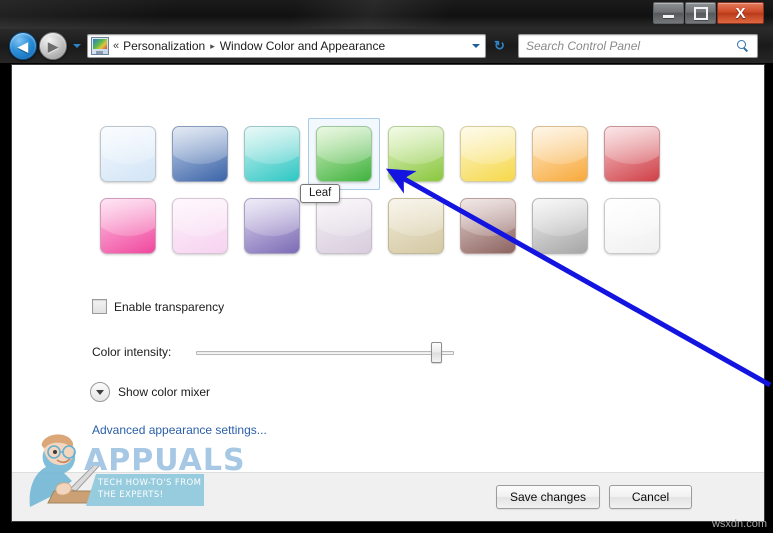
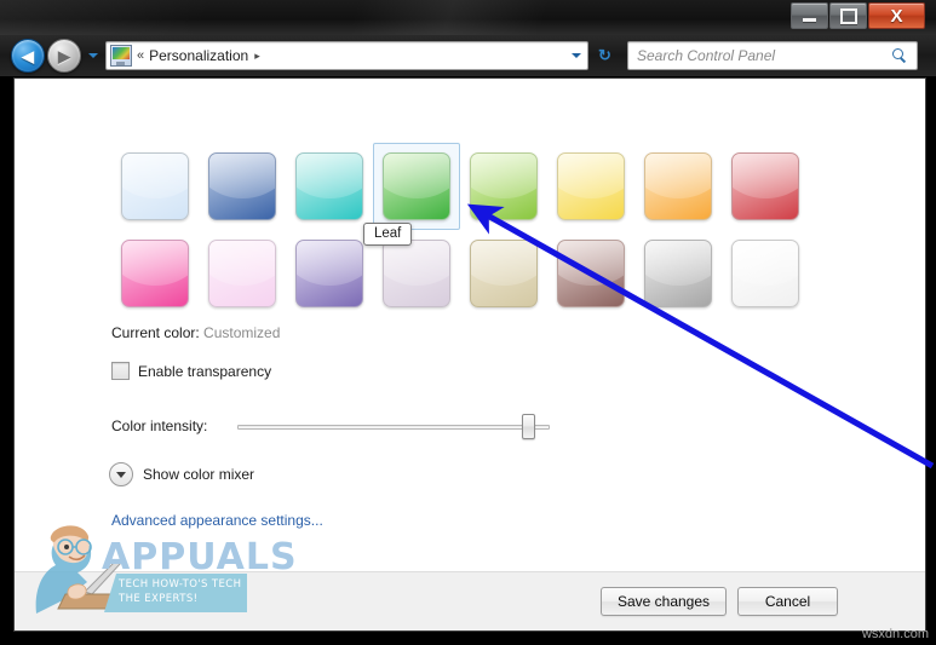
  X
  ◀
  ▶
  «
  Personalization
  ▸
- Window Color and Appearance
  ↻
  Search Control Panel
  Leaf
+ Current color: Customized
  Enable transparency
  Color intensity:
  Show color mixer
  Advanced appearance settings...
  APPUALS
- TECH HOW-TO'S FROM THE EXPERTS!
+ TECH HOW-TO'S TECH THE EXPERTS!
  Save changes
  Cancel
  wsxdn.com
